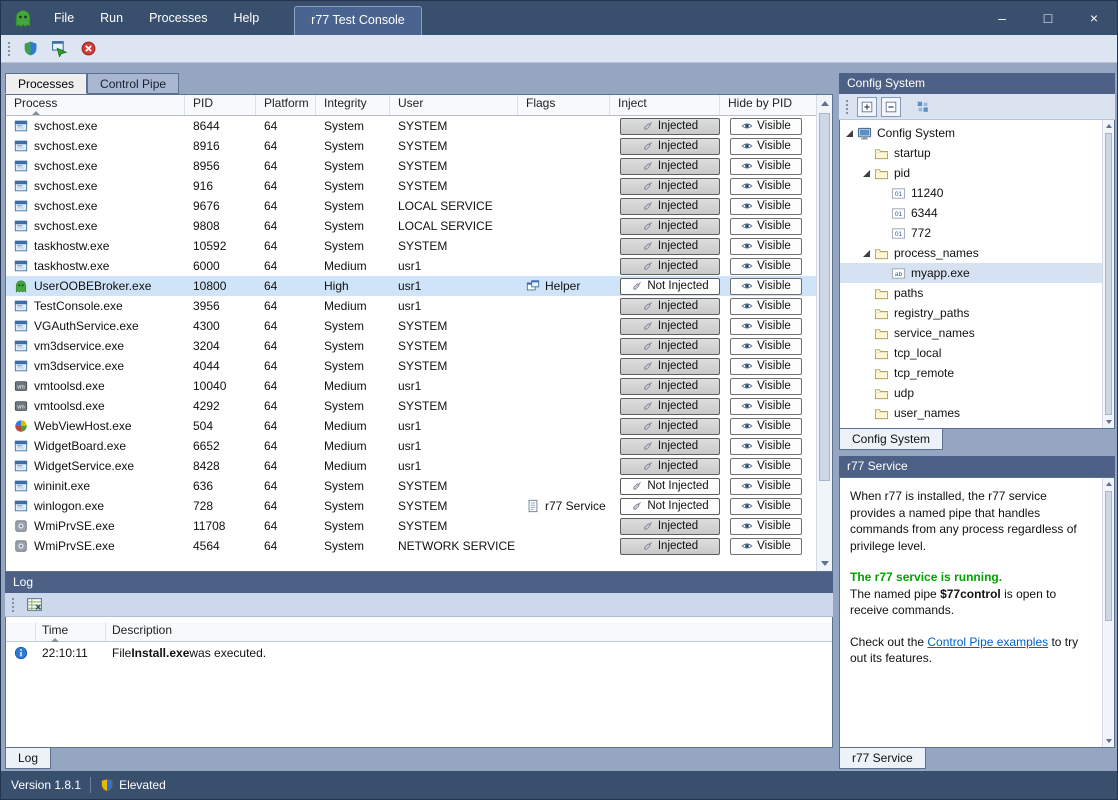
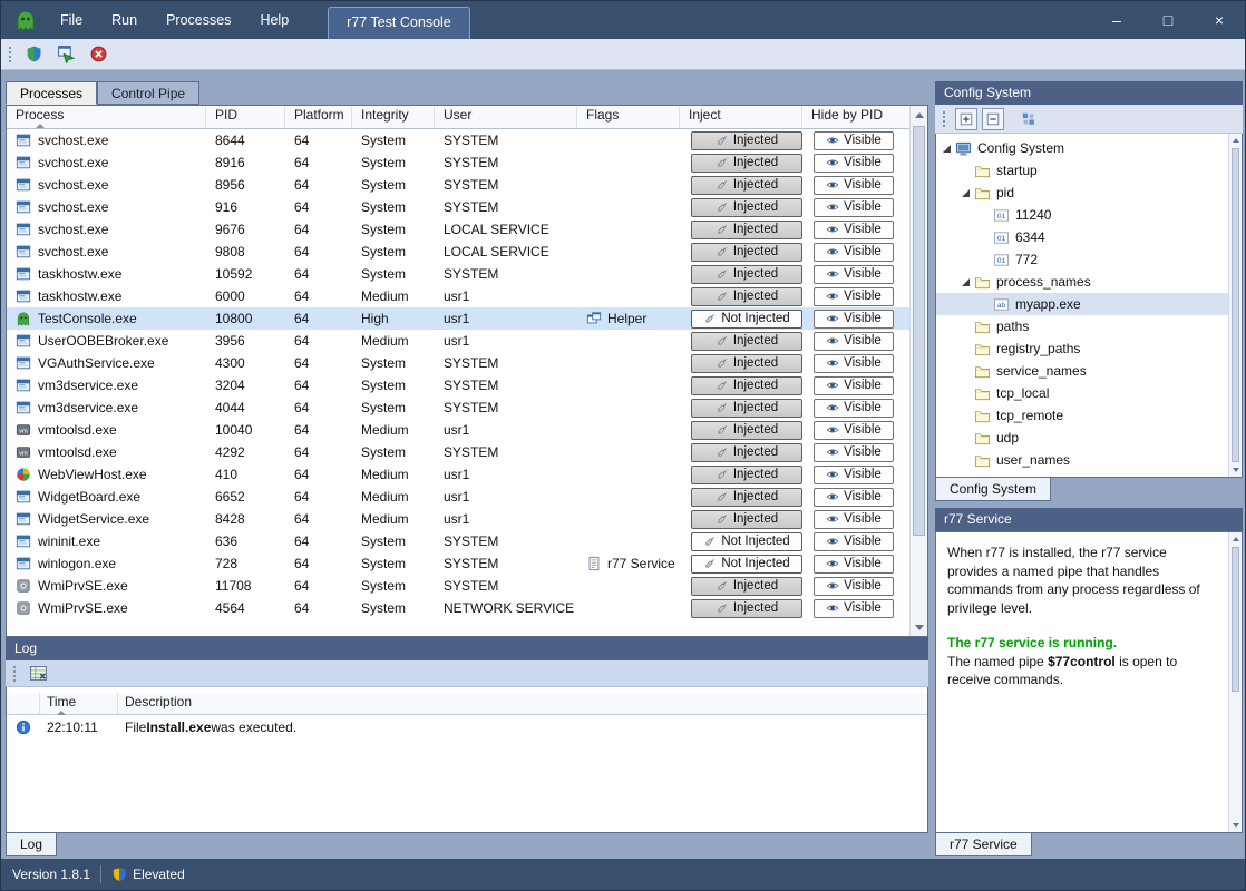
  File
  Run
  Processes
  Help
  r77 Test Console
  –
  □
  ×
  Processes
  Control Pipe
  Process
  PID
  Platform
  Integrity
  User
  Flags
  Inject
  Hide by PID
  svchost.exe
  8644
  64
  System
  SYSTEM
  Injected
  Visible
  svchost.exe
  8916
  64
  System
  SYSTEM
  Injected
  Visible
  svchost.exe
  8956
  64
  System
  SYSTEM
  Injected
  Visible
  svchost.exe
  916
  64
  System
  SYSTEM
  Injected
  Visible
  svchost.exe
  9676
  64
  System
  LOCAL SERVICE
  Injected
  Visible
  svchost.exe
  9808
  64
  System
  LOCAL SERVICE
  Injected
  Visible
  taskhostw.exe
  10592
  64
  System
  SYSTEM
  Injected
  Visible
  taskhostw.exe
  6000
  64
  Medium
  usr1
  Injected
  Visible
- UserOOBEBroker.exe
+ TestConsole.exe
  10800
  64
  High
  usr1
  Helper
  Not Injected
  Visible
- TestConsole.exe
+ UserOOBEBroker.exe
  3956
  64
  Medium
  usr1
  Injected
  Visible
  VGAuthService.exe
  4300
  64
  System
  SYSTEM
  Injected
  Visible
  vm3dservice.exe
  3204
  64
  System
  SYSTEM
  Injected
  Visible
  vm3dservice.exe
  4044
  64
  System
  SYSTEM
  Injected
  Visible
  vmtoolsd.exe
  10040
  64
  Medium
  usr1
  Injected
  Visible
  vmtoolsd.exe
  4292
  64
  System
  SYSTEM
  Injected
  Visible
  WebViewHost.exe
- 504
+ 410
  64
  Medium
  usr1
  Injected
  Visible
  WidgetBoard.exe
  6652
  64
  Medium
  usr1
  Injected
  Visible
  WidgetService.exe
  8428
  64
  Medium
  usr1
  Injected
  Visible
  wininit.exe
  636
  64
  System
  SYSTEM
  Not Injected
  Visible
  winlogon.exe
  728
  64
  System
  SYSTEM
  r77 Service
  Not Injected
  Visible
  WmiPrvSE.exe
  11708
  64
  System
  SYSTEM
  Injected
  Visible
  WmiPrvSE.exe
  4564
  64
  System
  NETWORK SERVICE
  Injected
  Visible
  Log
  Time
  Description
  22:10:11
  File
  Install.exe
  was executed.
  Log
  Config System
  Config System
  startup
  pid
  11240
  6344
  772
  process_names
  myapp.exe
  paths
  registry_paths
  service_names
  tcp_local
  tcp_remote
  udp
  user_names
  Config System
  r77 Service
  When r77 is installed, the r77 service provides a named pipe that handles commands from any process regardless of privilege level.
  The r77 service is running.
  The named pipe $77control is open to receive commands.
- Check out the Control Pipe examples to try out its features.
  r77 Service
  Version 1.8.1
  Elevated
